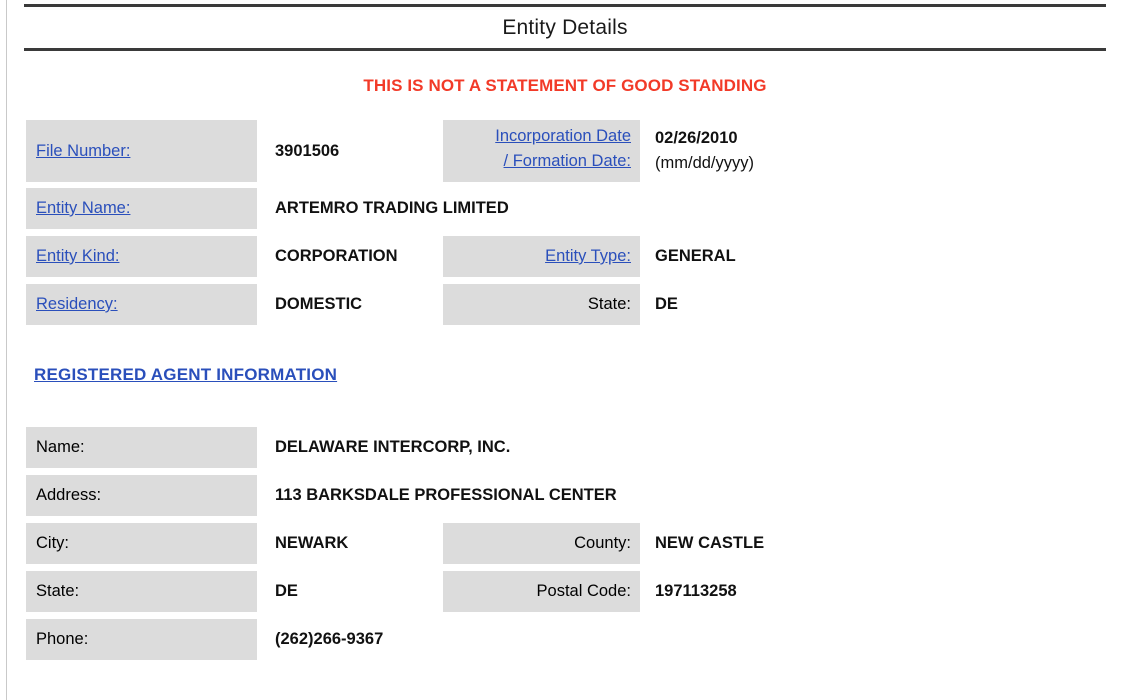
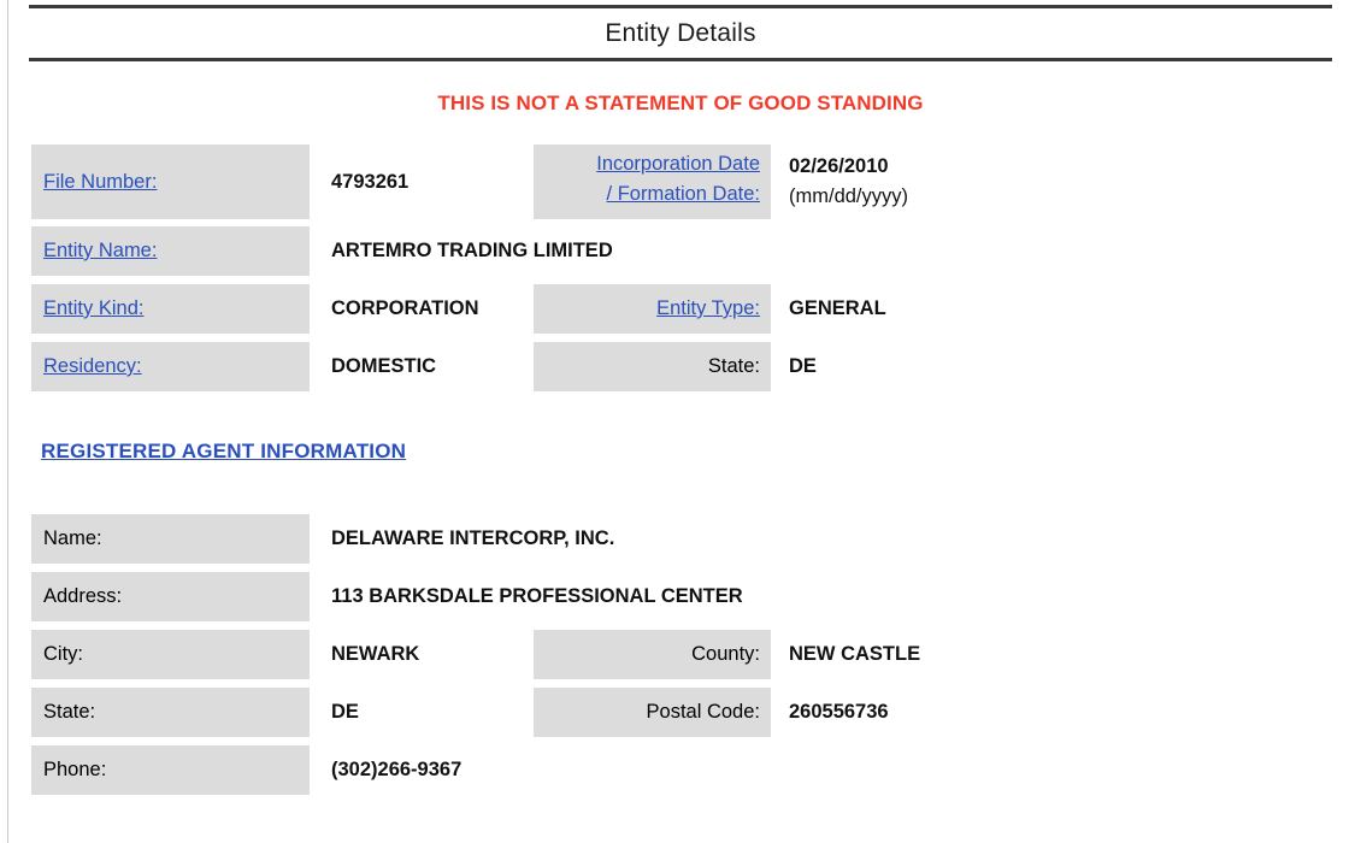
  Entity Details
  THIS IS NOT A STATEMENT OF GOOD STANDING
  File Number:
- 3901506
+ 4793261
  Incorporation Date
  / Formation Date:
  02/26/2010
  (mm/dd/yyyy)
  Entity Name:
  ARTEMRO TRADING LIMITED
  Entity Kind:
  CORPORATION
  Entity Type:
  GENERAL
  Residency:
  DOMESTIC
  State:
  DE
  REGISTERED AGENT INFORMATION
  Name:
  DELAWARE INTERCORP, INC.
  Address:
  113 BARKSDALE PROFESSIONAL CENTER
  City:
  NEWARK
  County:
  NEW CASTLE
  State:
  DE
  Postal Code:
- 197113258
+ 260556736
  Phone:
- (262)266-9367
+ (302)266-9367
